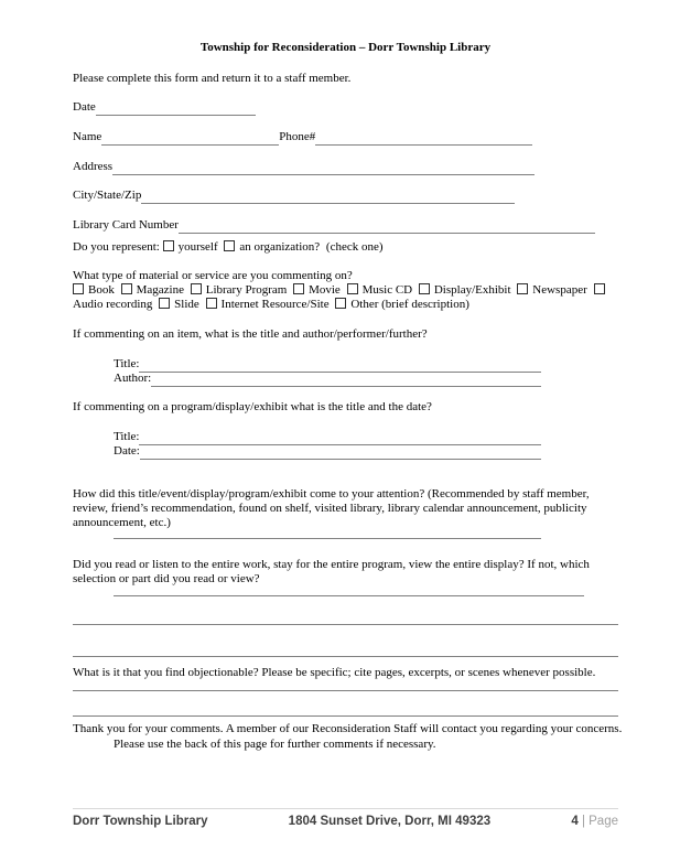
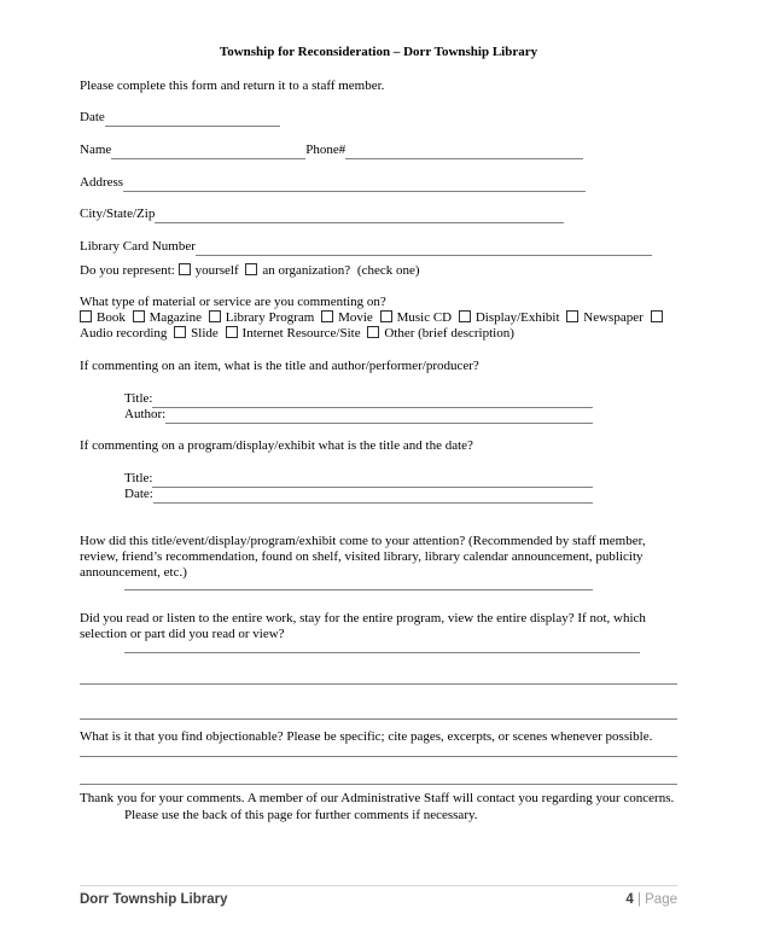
  Township for Reconsideration – Dorr Township Library
  Please complete this form and return it to a staff member.
  Date
  Name
  Phone#
  Address
  City/State/Zip
  Library Card Number
  Do you represent: yourself an organization? (check one)
  What type of material or service are you commenting on?
  Book Magazine Library Program Movie Music CD Display/Exhibit Newspaper Audio recording Slide Internet Resource/Site Other (brief description)
- If commenting on an item, what is the title and author/performer/further?
+ If commenting on an item, what is the title and author/performer/producer?
  Title:
  Author:
  If commenting on a program/display/exhibit what is the title and the date?
  Title:
  Date:
  How did this title/event/display/program/exhibit come to your attention? (Recommended by staff member, review, friend’s recommendation, found on shelf, visited library, library calendar announcement, publicity announcement, etc.)
  Did you read or listen to the entire work, stay for the entire program, view the entire display? If not, which selection or part did you read or view?
  What is it that you find objectionable? Please be specific; cite pages, excerpts, or scenes whenever possible.
- Thank you for your comments. A member of our Reconsideration Staff will contact you regarding your concerns.
+ Thank you for your comments. A member of our Administrative Staff will contact you regarding your concerns.
  Please use the back of this page for further comments if necessary.
  Dorr Township Library
- 1804 Sunset Drive, Dorr, MI 49323
  4 | Page
